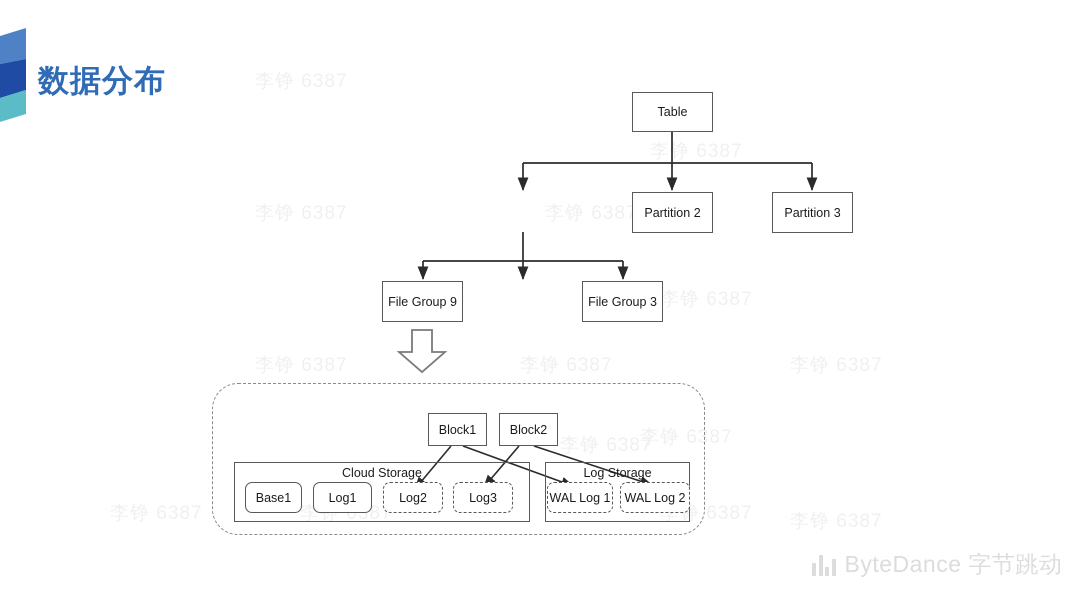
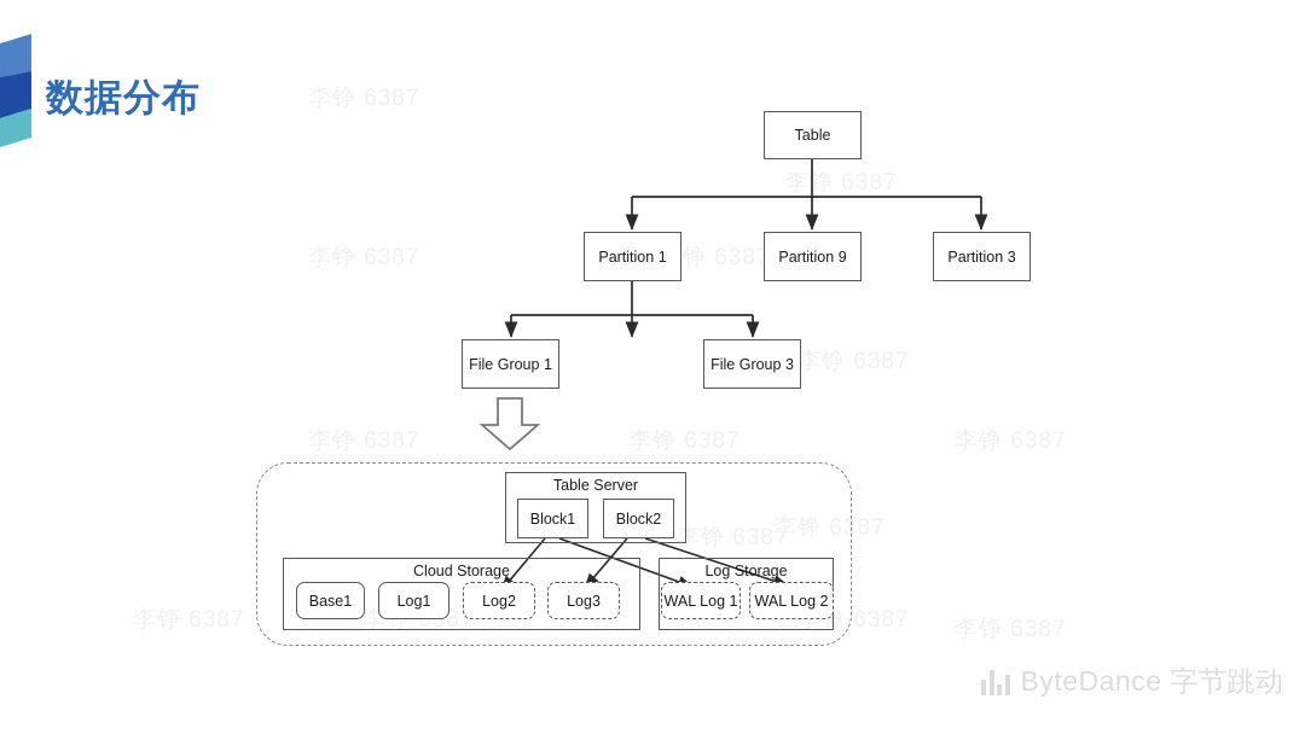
  李铮 6387
  李铮 6387
  李铮 6387
  李铮 6387
  李铮 6387
  李铮 6387
  数据分布
  Table
+ Partition 1
- Partition 2
+ Partition 9
  Partition 3
- File Group 9
+ File Group 1
  File Group 3
+ Table Server
  Block1
  Block2
  Cloud Storage
  Base1
  Log1
  Log2
  Log3
  Log Storage
  WAL Log 1
  WAL Log 2
  ByteDance 字节跳动
